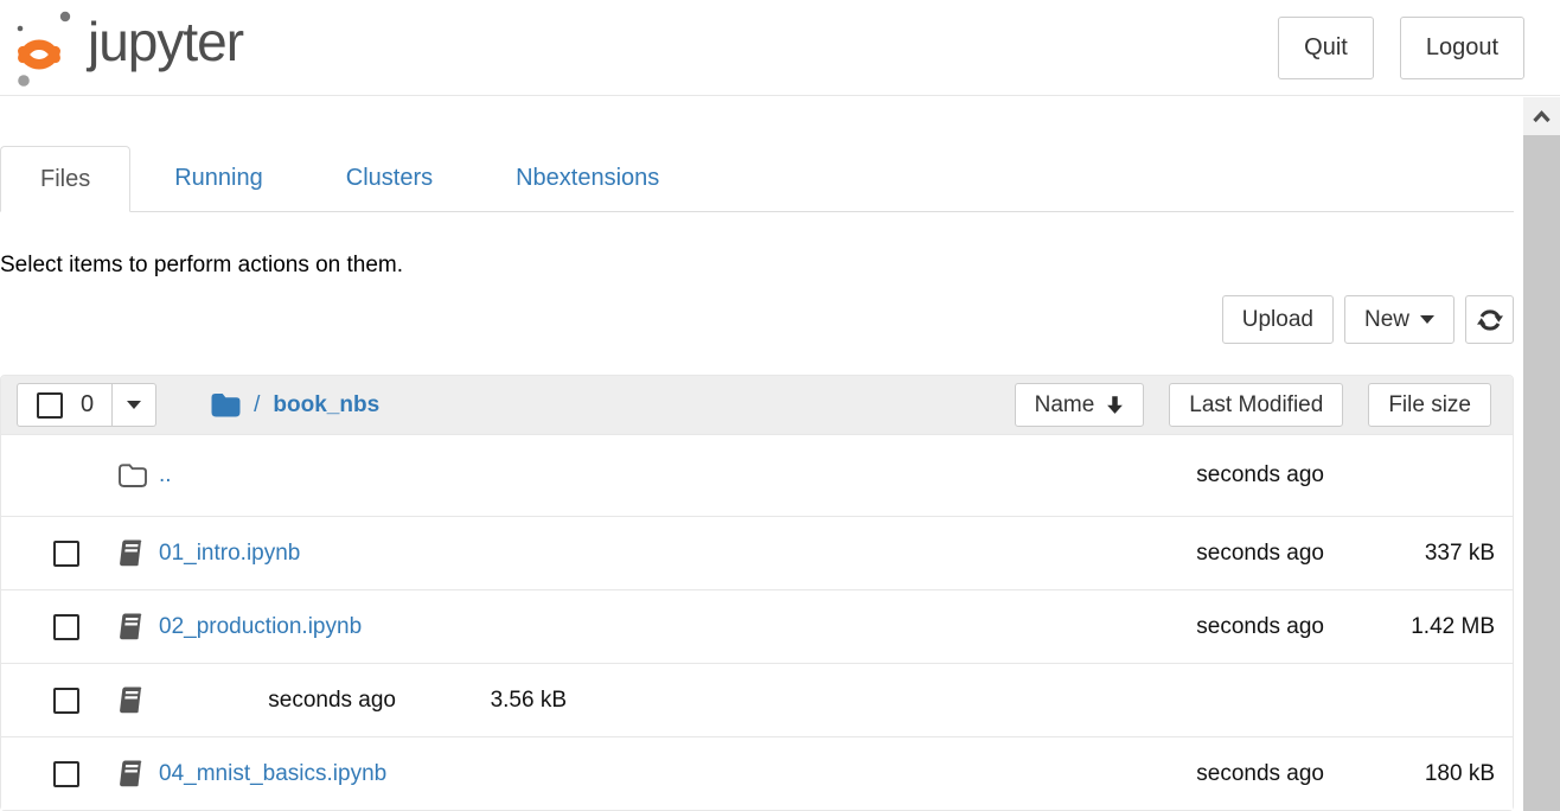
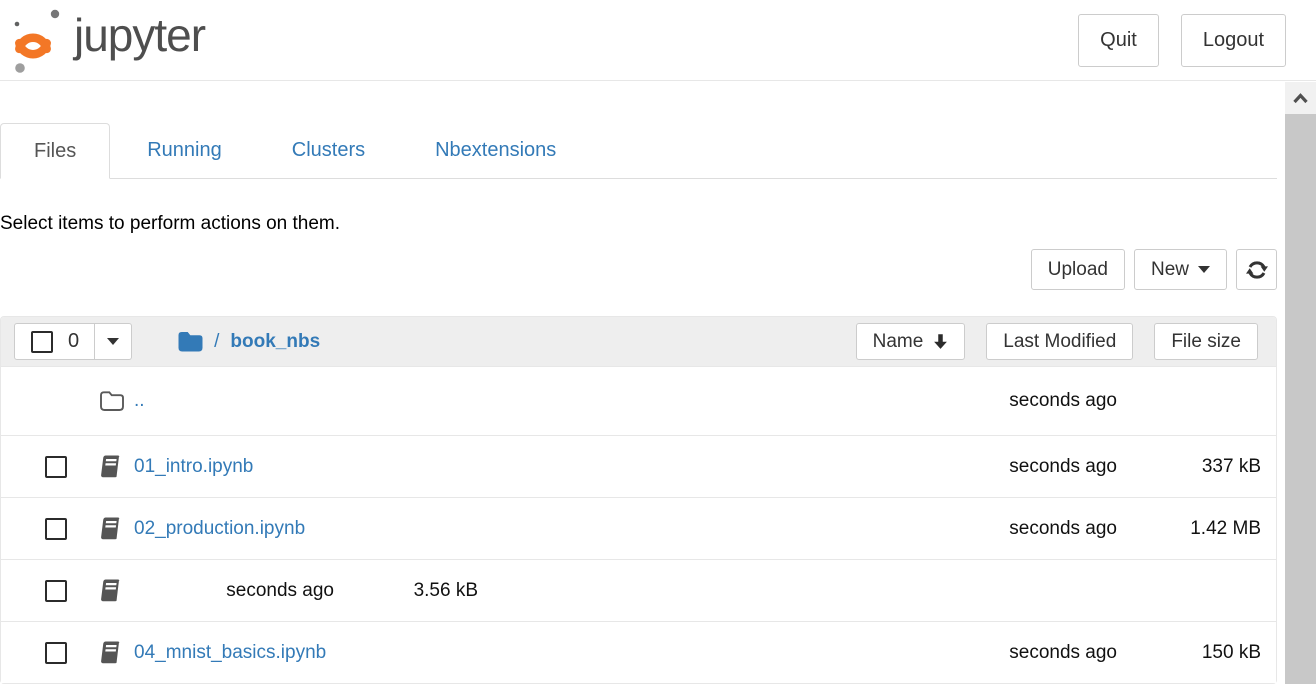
  jupyter
  Quit
  Logout
  Files
  Running
  Clusters
  Nbextensions
  Select items to perform actions on them.
  Upload
  New
  0
  /
  book_nbs
  Name
  Last Modified
  File size
  ..
  seconds ago
  01_intro.ipynb
  seconds ago
  337 kB
  02_production.ipynb
  seconds ago
  1.42 MB
  seconds ago
  3.56 kB
  04_mnist_basics.ipynb
  seconds ago
- 180 kB
+ 150 kB
